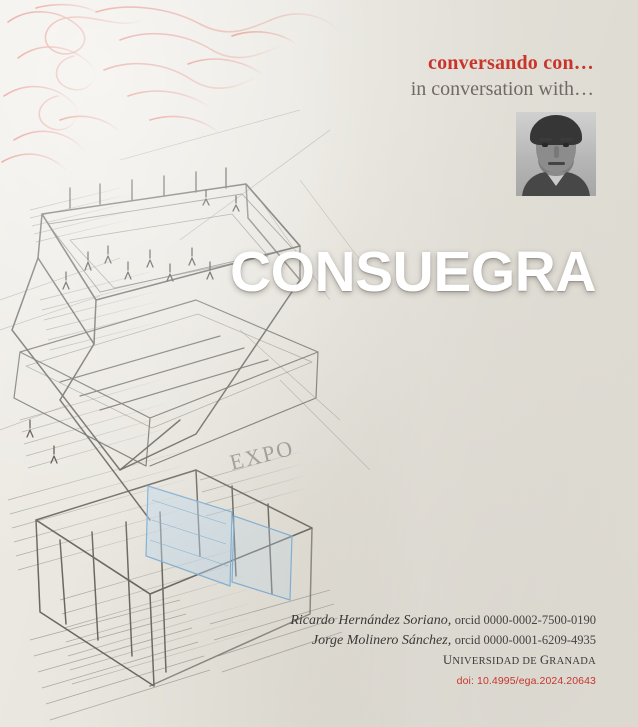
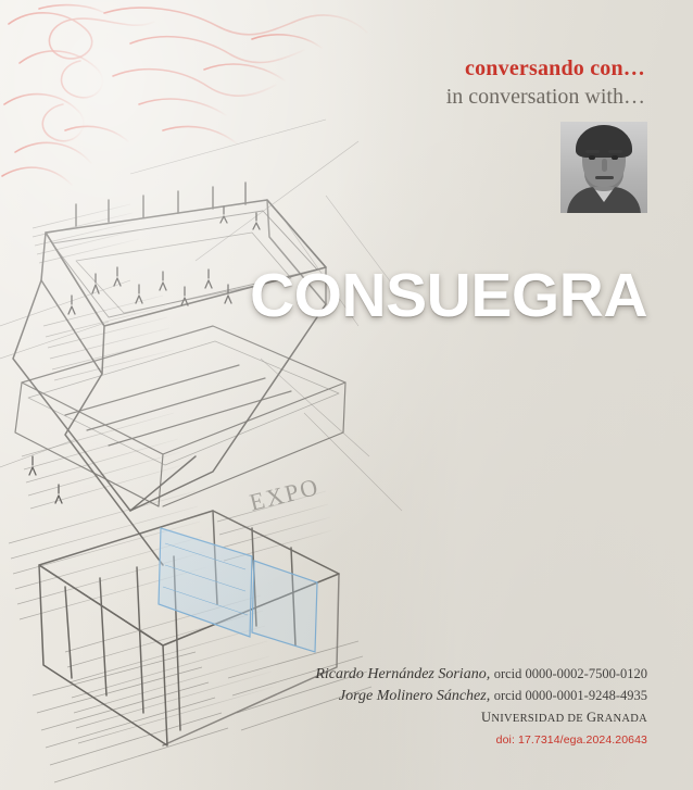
  conversando con…
  in conversation with…
  CONSUEGRA
- Ricardo Hernández Soriano, orcid 0000-0002-7500-0190
+ Ricardo Hernández Soriano, orcid 0000-0002-7500-0120
- Jorge Molinero Sánchez, orcid 0000-0001-6209-4935
+ Jorge Molinero Sánchez, orcid 0000-0001-9248-4935
  UNIVERSIDAD DE GRANADA
- doi: 10.4995/ega.2024.20643
+ doi: 17.7314/ega.2024.20643
